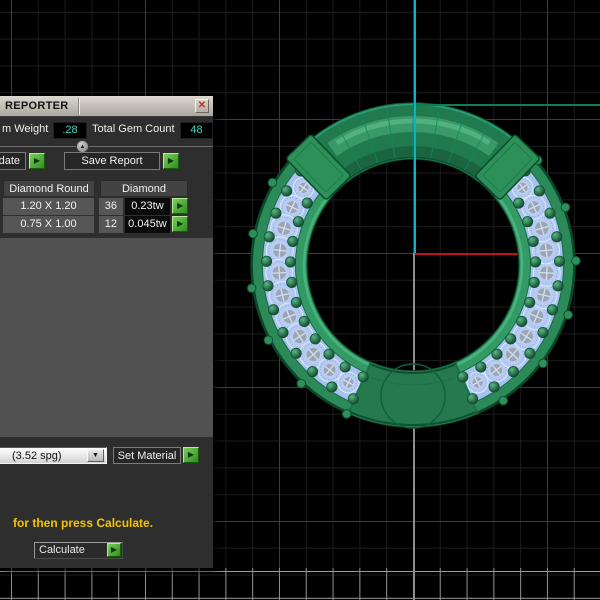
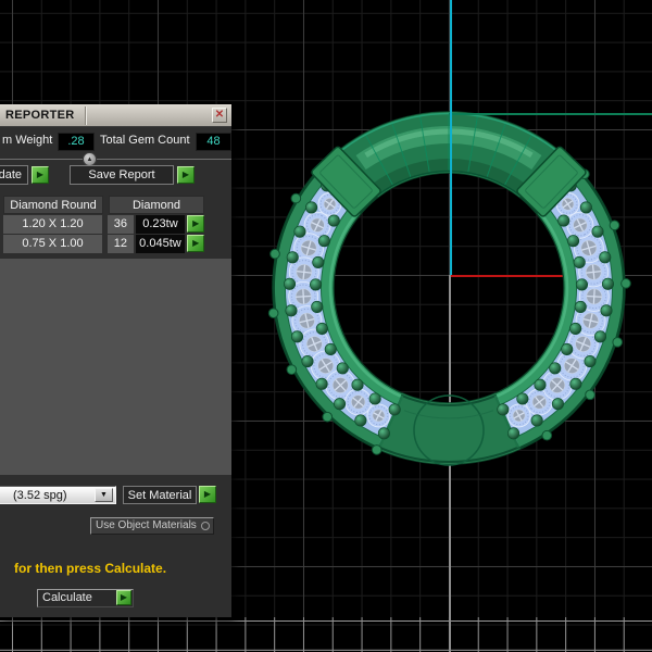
  REPORTER
  ✕
  m Weight
  .28
  Total Gem Count
  48
  date
  ▶
  Save Report
  ▶
  Diamond Round
  Diamond
  1.20 X 1.20
  36
  0.23tw
  ▶
  0.75 X 1.00
  12
  0.045tw
  ▶
  (3.52 spg)
  Set Material
  ▶
+ Use Object Materials
  for then press Calculate.
  Calculate
  ▶
